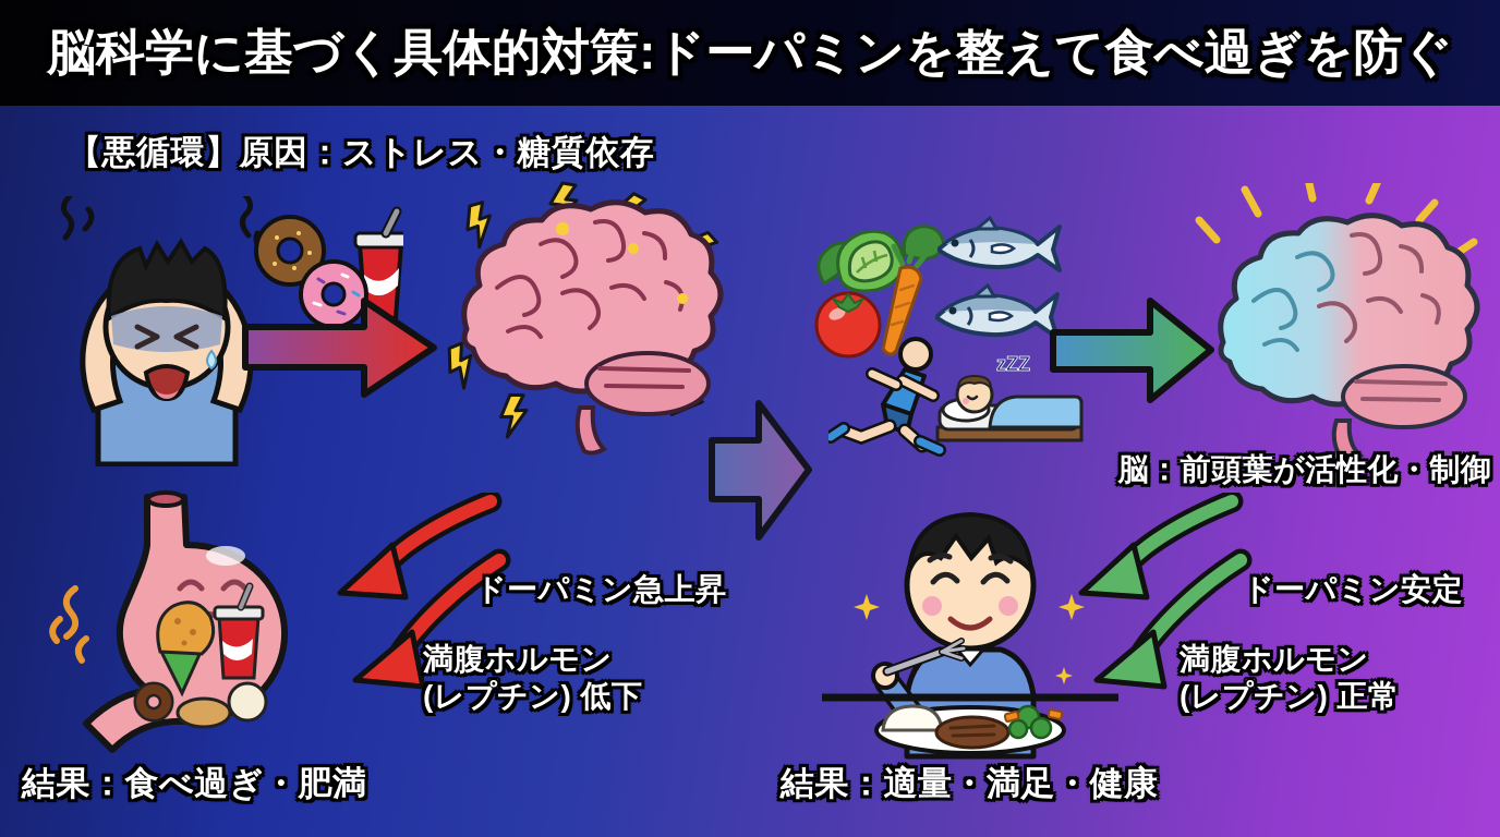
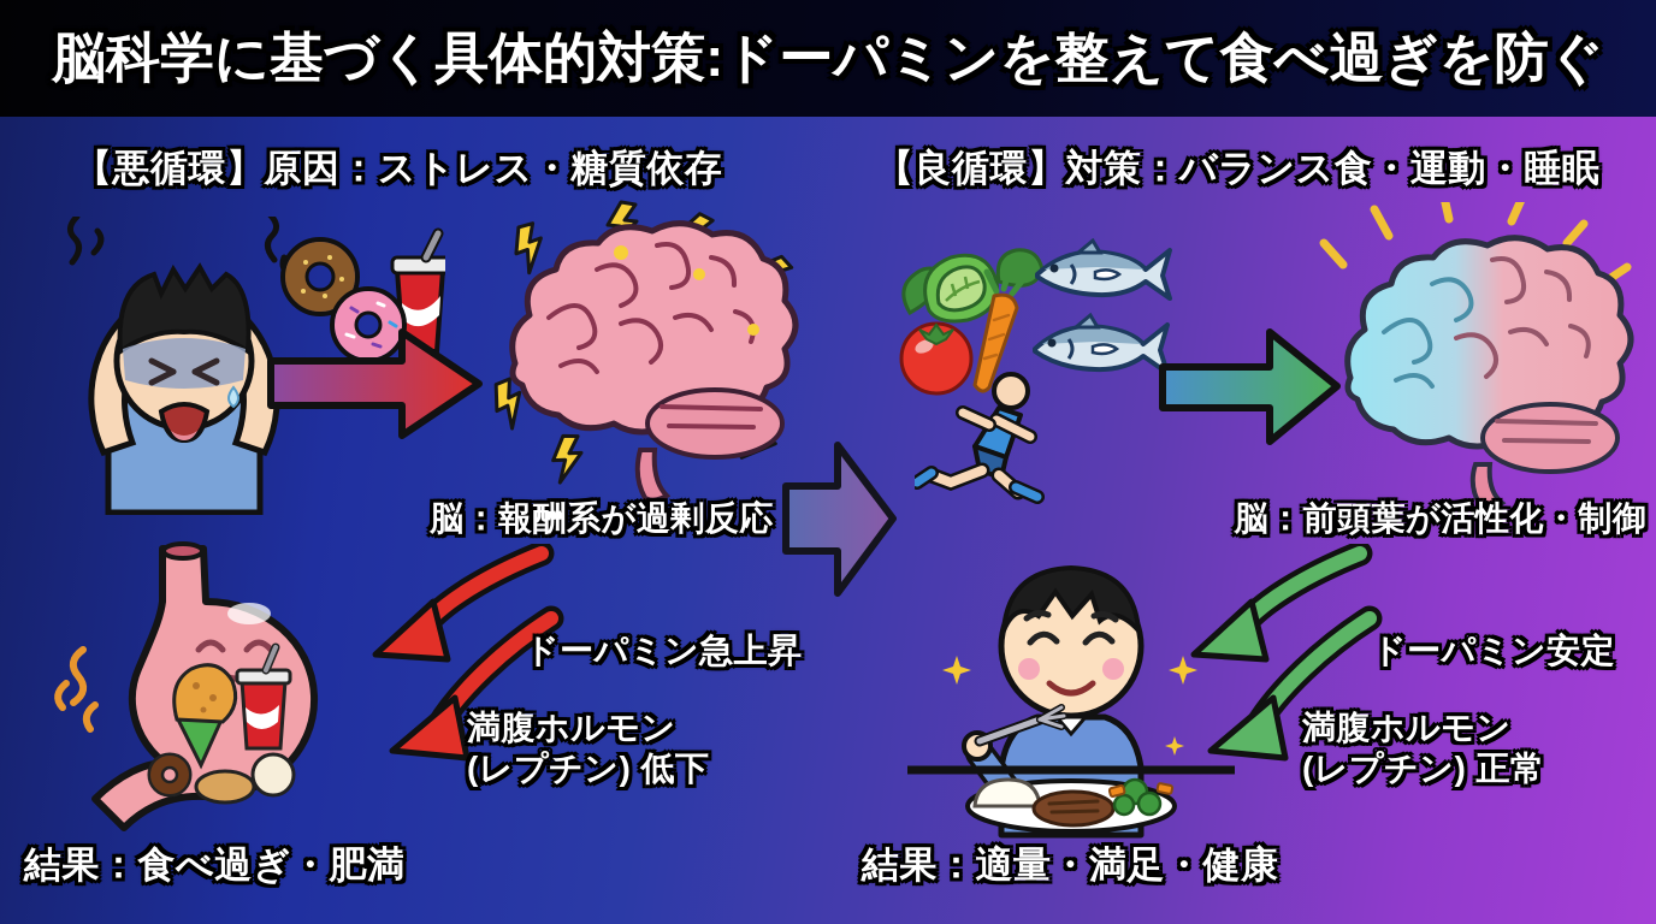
  脳科学に基づく具体的対策:ドーパミンを整えて食べ過ぎを防ぐ
  【悪循環】原因：ストレス・糖質依存
+ 【良循環】対策：バランス食・運動・睡眠
+ 脳：報酬系が過剰反応
  ドーパミン急上昇
  満腹ホルモン
  (レプチン) 低下
  結果：食べ過ぎ・肥満
- zZZ
  脳：前頭葉が活性化・制御
  ドーパミン安定
  満腹ホルモン
  (レプチン) 正常
  結果：適量・満足・健康
